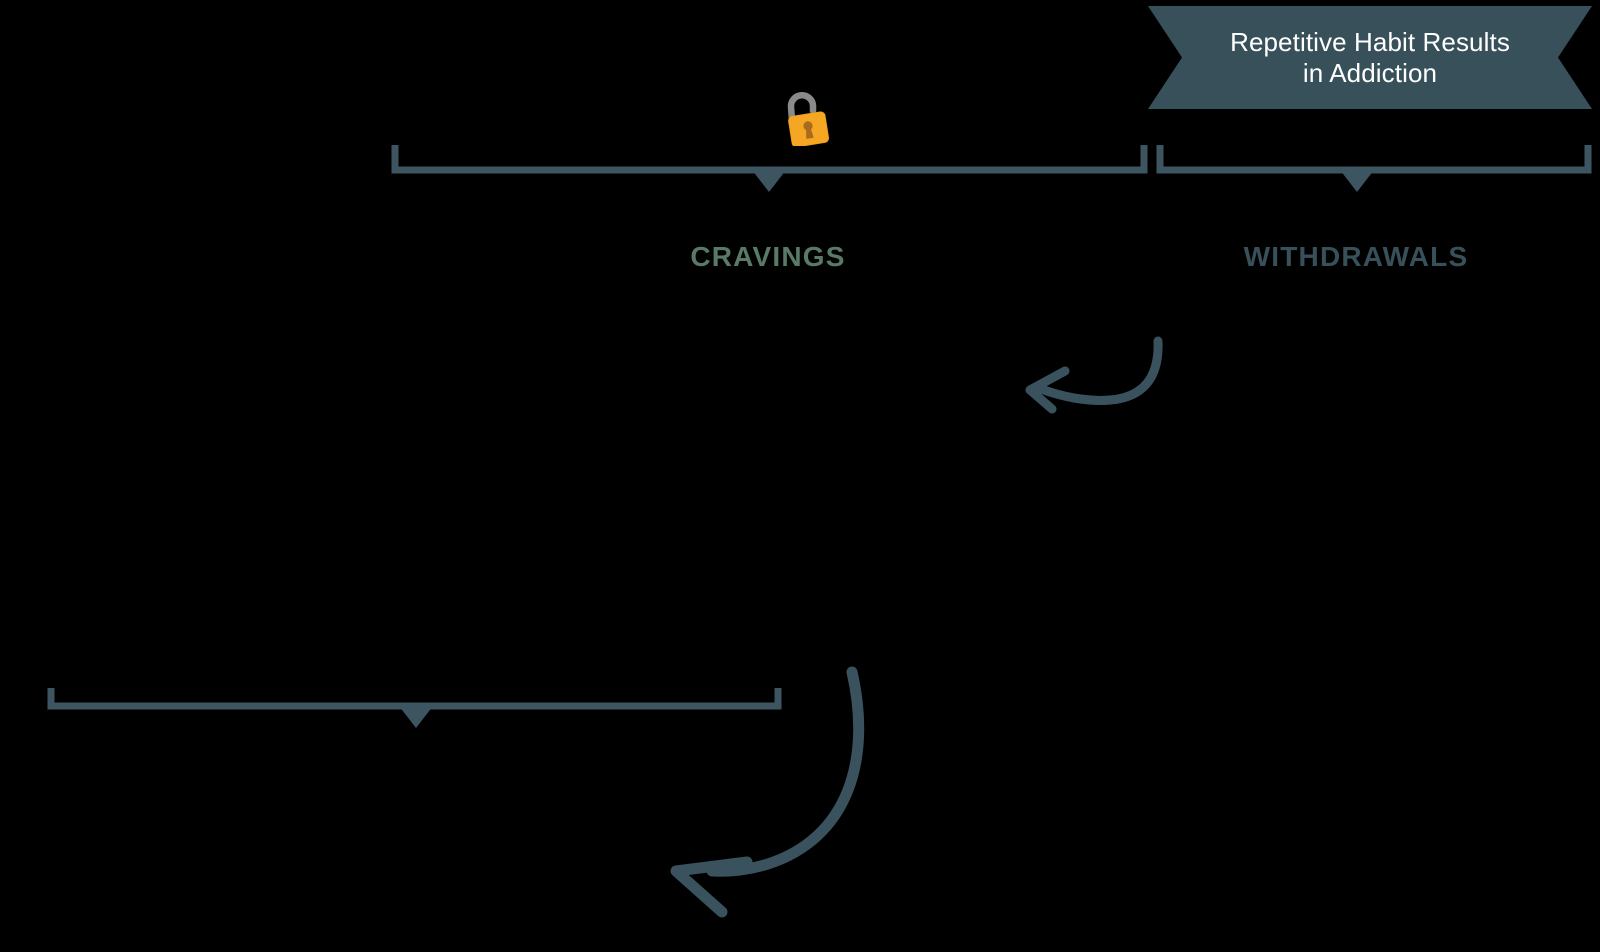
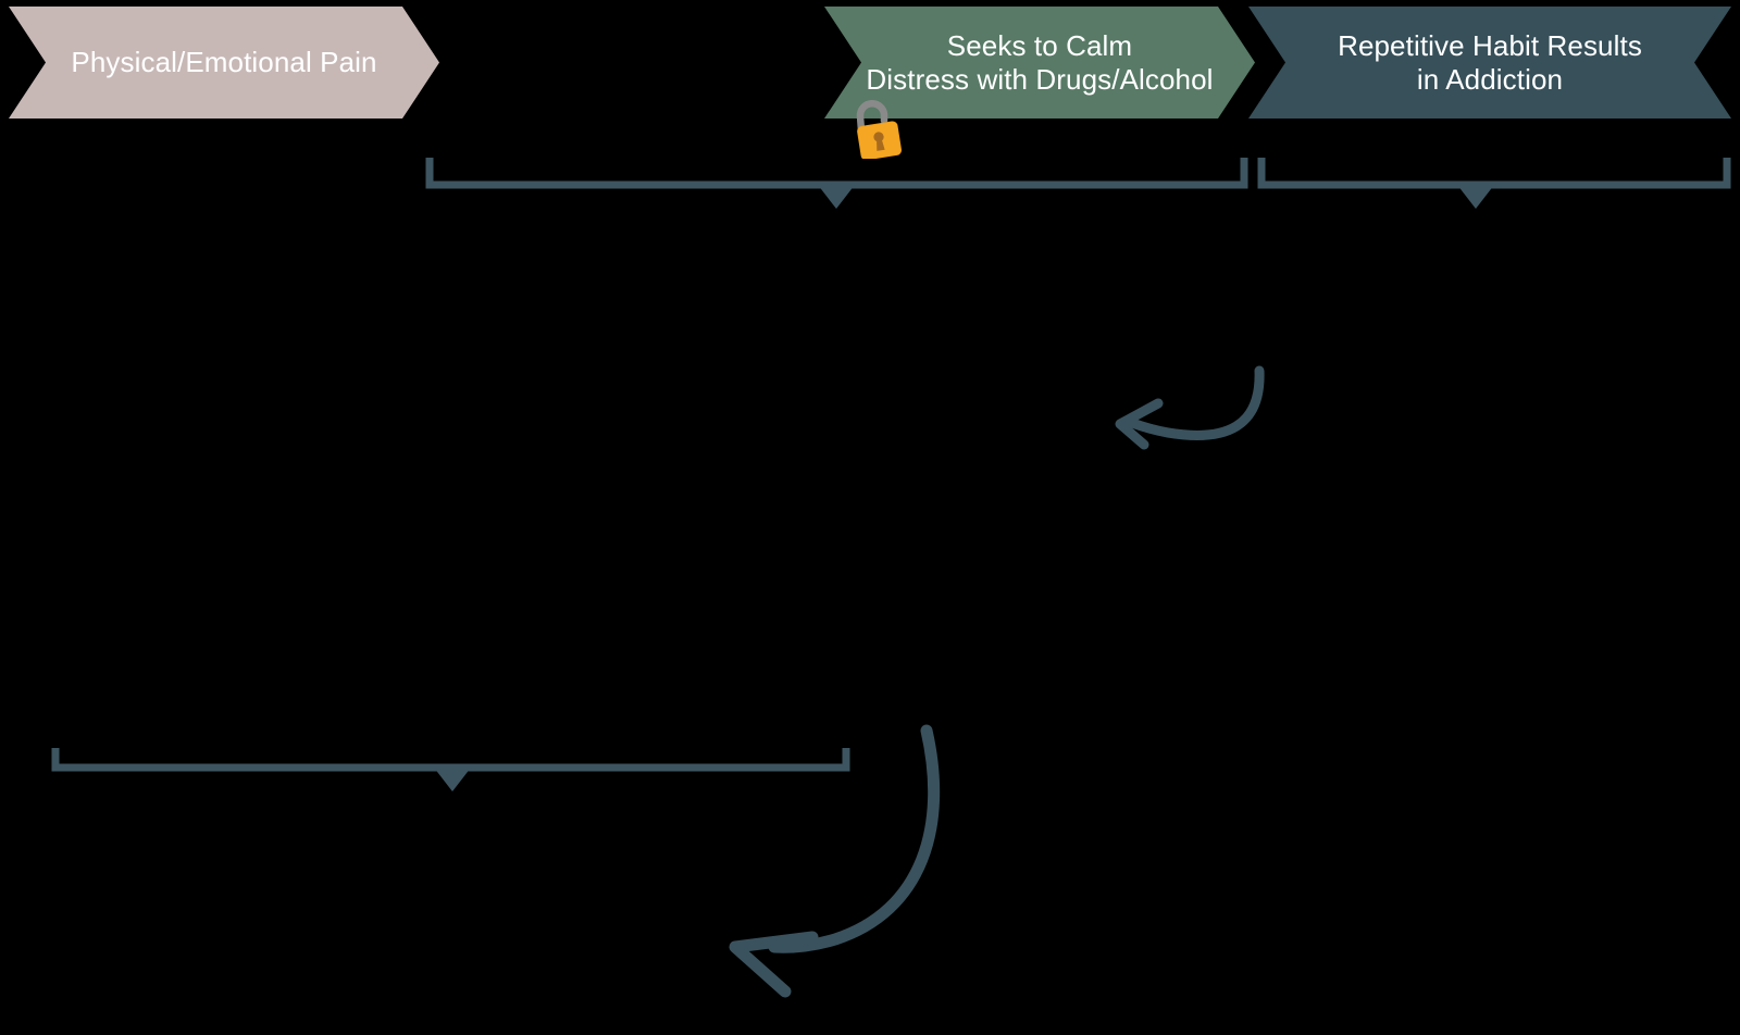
+ Physical/Emotional Pain
+ Seeks to Calm
+ Distress with Drugs/Alcohol
  Repetitive Habit Results
  in Addiction
- CRAVINGS
- WITHDRAWALS
